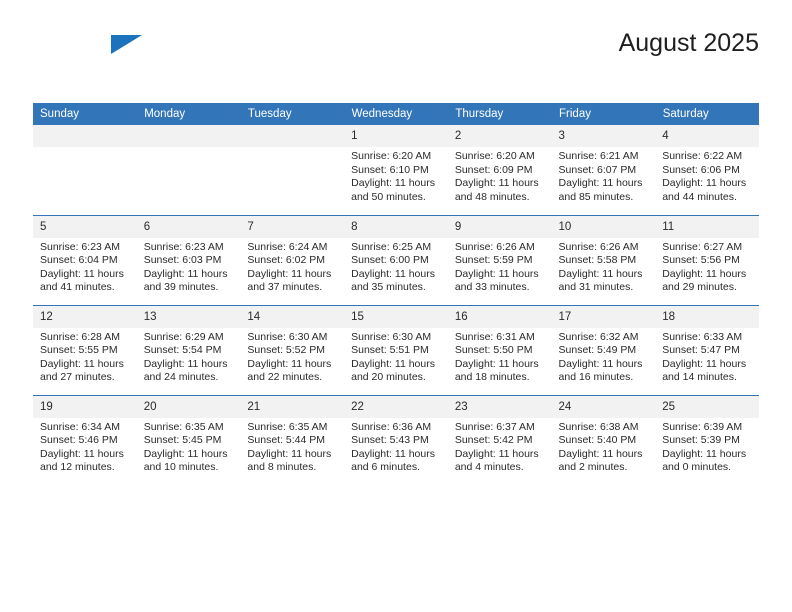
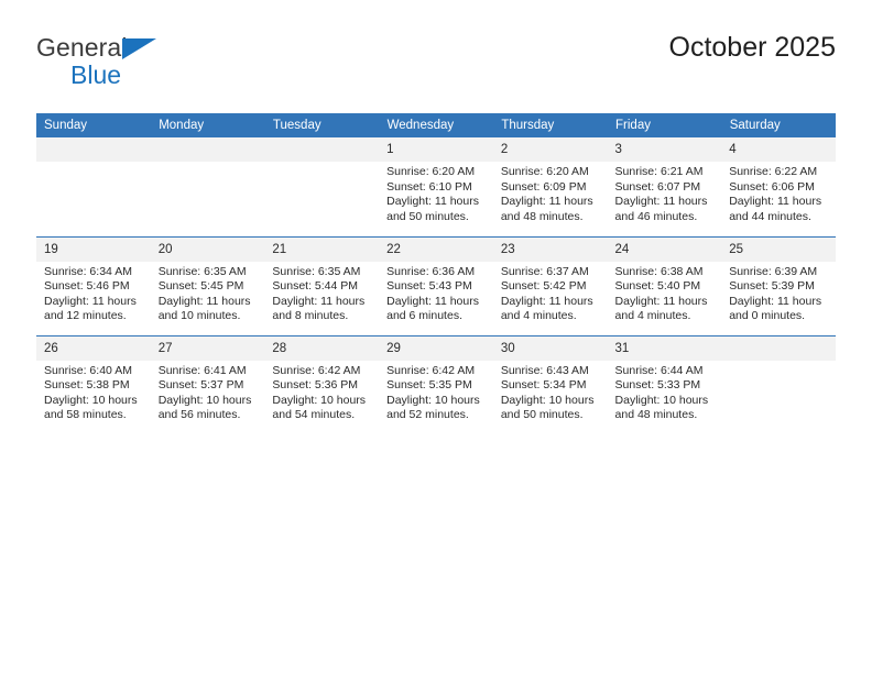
+ General
+ Blue
- August 2025
+ October 2025
  Sunday	Monday	Tuesday	Wednesday	Thursday	Friday	Saturday
- 			1Sunrise: 6:20 AMSunset: 6:10 PMDaylight: 11 hours and 50 minutes.	2Sunrise: 6:20 AMSunset: 6:09 PMDaylight: 11 hours and 48 minutes.	3Sunrise: 6:21 AMSunset: 6:07 PMDaylight: 11 hours and 85 minutes.	4Sunrise: 6:22 AMSunset: 6:06 PMDaylight: 11 hours and 44 minutes.
+ 			1Sunrise: 6:20 AMSunset: 6:10 PMDaylight: 11 hours and 50 minutes.	2Sunrise: 6:20 AMSunset: 6:09 PMDaylight: 11 hours and 48 minutes.	3Sunrise: 6:21 AMSunset: 6:07 PMDaylight: 11 hours and 46 minutes.	4Sunrise: 6:22 AMSunset: 6:06 PMDaylight: 11 hours and 44 minutes.
- 5Sunrise: 6:23 AMSunset: 6:04 PMDaylight: 11 hours and 41 minutes.	6Sunrise: 6:23 AMSunset: 6:03 PMDaylight: 11 hours and 39 minutes.	7Sunrise: 6:24 AMSunset: 6:02 PMDaylight: 11 hours and 37 minutes.	8Sunrise: 6:25 AMSunset: 6:00 PMDaylight: 11 hours and 35 minutes.	9Sunrise: 6:26 AMSunset: 5:59 PMDaylight: 11 hours and 33 minutes.	10Sunrise: 6:26 AMSunset: 5:58 PMDaylight: 11 hours and 31 minutes.	11Sunrise: 6:27 AMSunset: 5:56 PMDaylight: 11 hours and 29 minutes.
- 12Sunrise: 6:28 AMSunset: 5:55 PMDaylight: 11 hours and 27 minutes.	13Sunrise: 6:29 AMSunset: 5:54 PMDaylight: 11 hours and 24 minutes.	14Sunrise: 6:30 AMSunset: 5:52 PMDaylight: 11 hours and 22 minutes.	15Sunrise: 6:30 AMSunset: 5:51 PMDaylight: 11 hours and 20 minutes.	16Sunrise: 6:31 AMSunset: 5:50 PMDaylight: 11 hours and 18 minutes.	17Sunrise: 6:32 AMSunset: 5:49 PMDaylight: 11 hours and 16 minutes.	18Sunrise: 6:33 AMSunset: 5:47 PMDaylight: 11 hours and 14 minutes.
- 19Sunrise: 6:34 AMSunset: 5:46 PMDaylight: 11 hours and 12 minutes.	20Sunrise: 6:35 AMSunset: 5:45 PMDaylight: 11 hours and 10 minutes.	21Sunrise: 6:35 AMSunset: 5:44 PMDaylight: 11 hours and 8 minutes.	22Sunrise: 6:36 AMSunset: 5:43 PMDaylight: 11 hours and 6 minutes.	23Sunrise: 6:37 AMSunset: 5:42 PMDaylight: 11 hours and 4 minutes.	24Sunrise: 6:38 AMSunset: 5:40 PMDaylight: 11 hours and 2 minutes.	25Sunrise: 6:39 AMSunset: 5:39 PMDaylight: 11 hours and 0 minutes.
+ 19Sunrise: 6:34 AMSunset: 5:46 PMDaylight: 11 hours and 12 minutes.	20Sunrise: 6:35 AMSunset: 5:45 PMDaylight: 11 hours and 10 minutes.	21Sunrise: 6:35 AMSunset: 5:44 PMDaylight: 11 hours and 8 minutes.	22Sunrise: 6:36 AMSunset: 5:43 PMDaylight: 11 hours and 6 minutes.	23Sunrise: 6:37 AMSunset: 5:42 PMDaylight: 11 hours and 4 minutes.	24Sunrise: 6:38 AMSunset: 5:40 PMDaylight: 11 hours and 4 minutes.	25Sunrise: 6:39 AMSunset: 5:39 PMDaylight: 11 hours and 0 minutes.
+ 26Sunrise: 6:40 AMSunset: 5:38 PMDaylight: 10 hours and 58 minutes.	27Sunrise: 6:41 AMSunset: 5:37 PMDaylight: 10 hours and 56 minutes.	28Sunrise: 6:42 AMSunset: 5:36 PMDaylight: 10 hours and 54 minutes.	29Sunrise: 6:42 AMSunset: 5:35 PMDaylight: 10 hours and 52 minutes.	30Sunrise: 6:43 AMSunset: 5:34 PMDaylight: 10 hours and 50 minutes.	31Sunrise: 6:44 AMSunset: 5:33 PMDaylight: 10 hours and 48 minutes.
